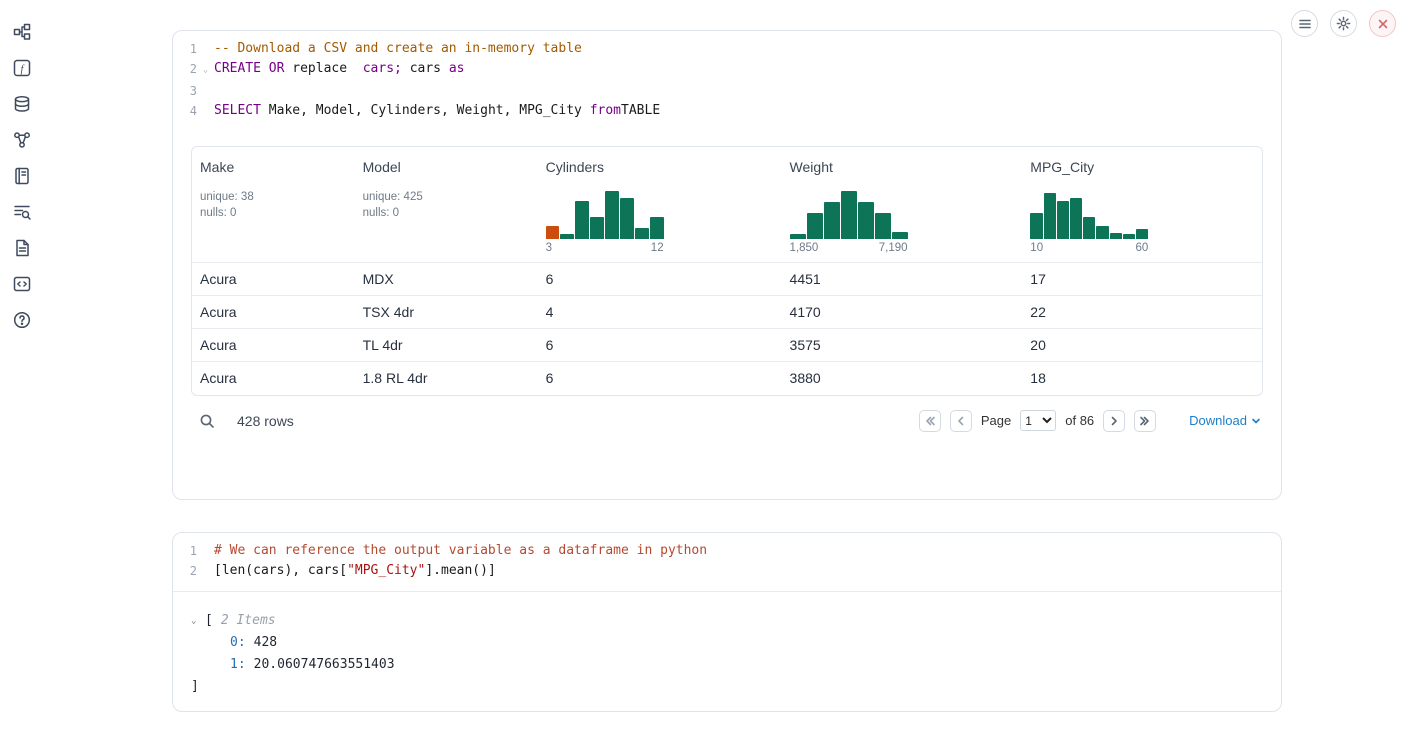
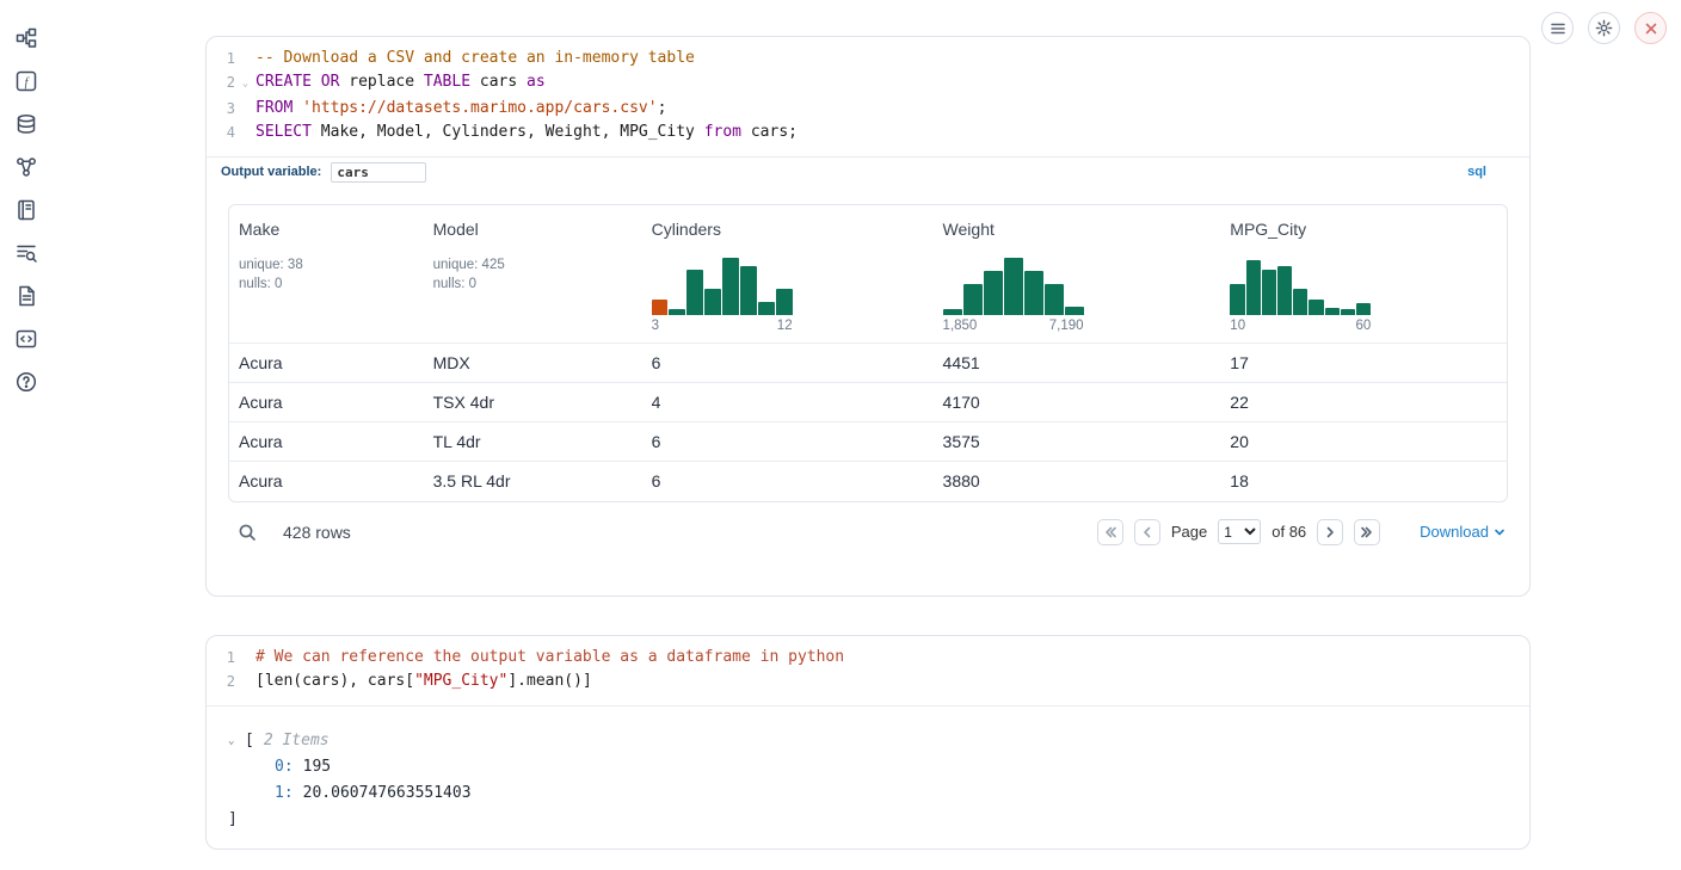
  f
  1
  -- Download a CSV and create an in-memory table
  2
  ⌄
- CREATE OR replace cars; cars as
+ CREATE OR replace TABLE cars as
  3
+ FROM 'https://datasets.marimo.app/cars.csv';
  4
- SELECT Make, Model, Cylinders, Weight, MPG_City fromTABLE
+ SELECT Make, Model, Cylinders, Weight, MPG_City from cars;
+ Output variable:
+ cars
+ sql
  Makeunique: 38nulls: 0	Modelunique: 425nulls: 0	Cylinders3 12	Weight1,850 7,190	MPG_City10 60
  Acura	MDX	6	4451	17
  Acura	TSX 4dr	4	4170	22
  Acura	TL 4dr	6	3575	20
- Acura	1.8 RL 4dr	6	3880	18
+ Acura	3.5 RL 4dr	6	3880	18
  428 rows
  Page
  1
  of 86
  Download
  1
  # We can reference the output variable as a dataframe in python
  2
  [len(cars), cars["MPG_City"].mean()]
  ⌄
  [
  2 Items
  0:
- 428
+ 195
  1:
  20.060747663551403
  ]
